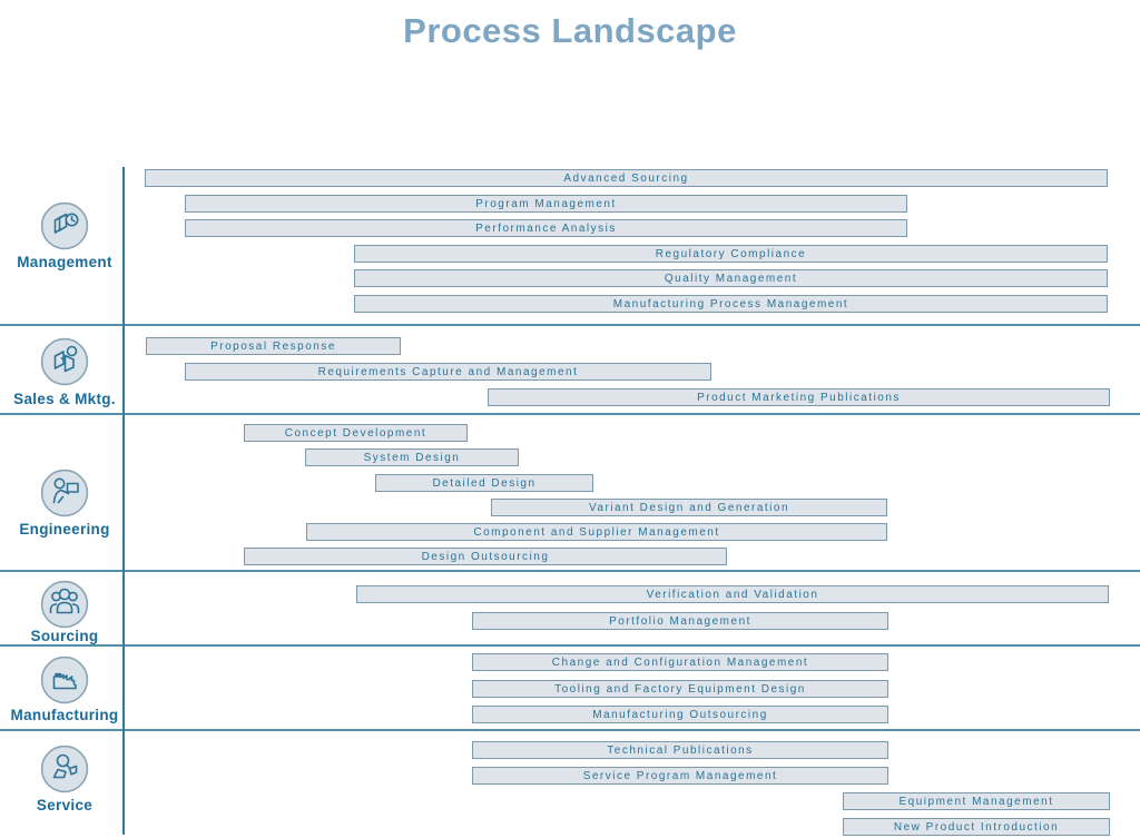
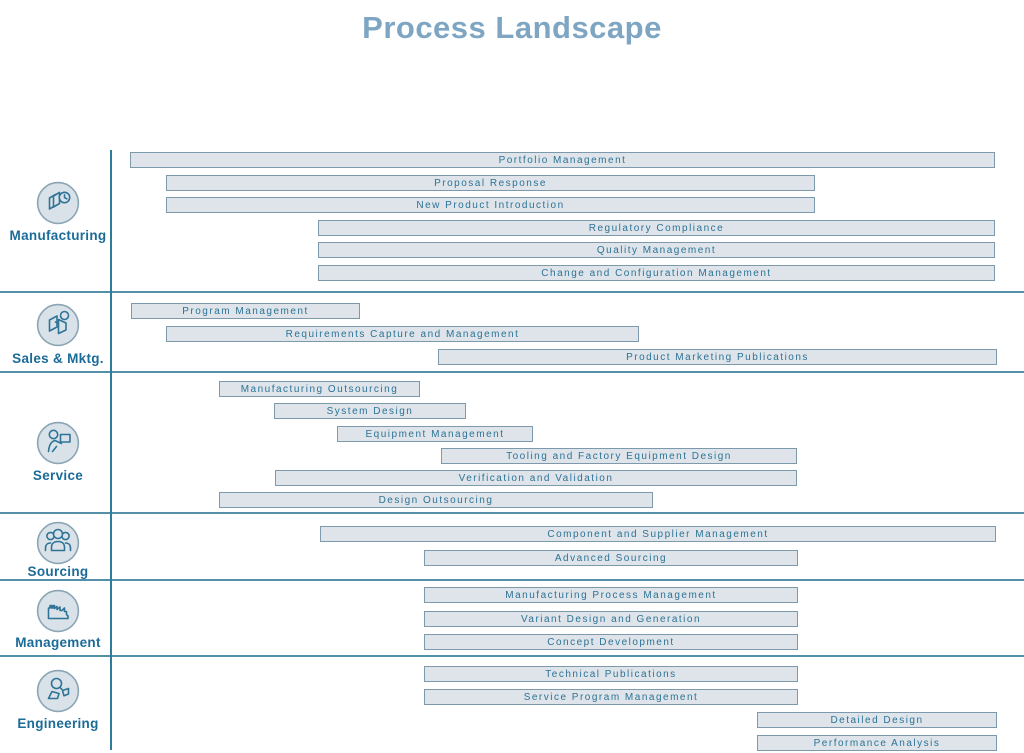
  Process Landscape
- Management
+ Manufacturing
  Sales & Mktg.
- Engineering
+ Service
  Sourcing
- Manufacturing
+ Management
- Service
+ Engineering
- Advanced Sourcing
+ Portfolio Management
- Program Management
+ Proposal Response
- Performance Analysis
+ New Product Introduction
  Regulatory Compliance
  Quality Management
- Manufacturing Process Management
+ Change and Configuration Management
- Proposal Response
+ Program Management
  Requirements Capture and Management
  Product Marketing Publications
- Concept Development
+ Manufacturing Outsourcing
  System Design
- Detailed Design
+ Equipment Management
- Variant Design and Generation
+ Tooling and Factory Equipment Design
- Component and Supplier Management
+ Verification and Validation
  Design Outsourcing
- Verification and Validation
+ Component and Supplier Management
- Portfolio Management
+ Advanced Sourcing
- Change and Configuration Management
+ Manufacturing Process Management
- Tooling and Factory Equipment Design
+ Variant Design and Generation
- Manufacturing Outsourcing
+ Concept Development
  Technical Publications
  Service Program Management
- Equipment Management
+ Detailed Design
- New Product Introduction
+ Performance Analysis
